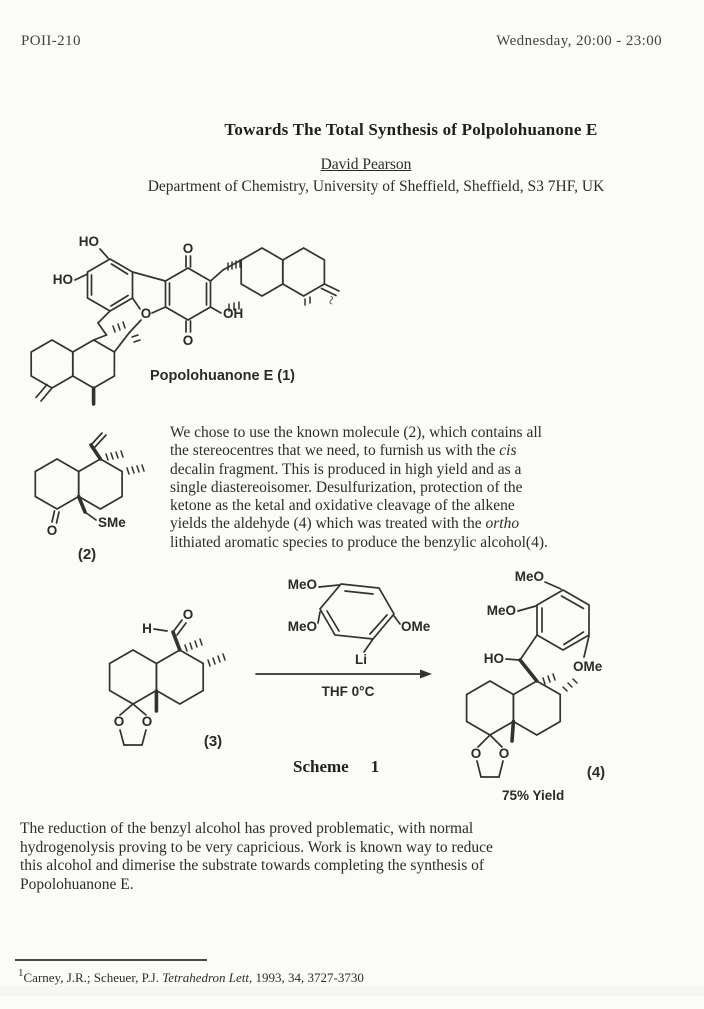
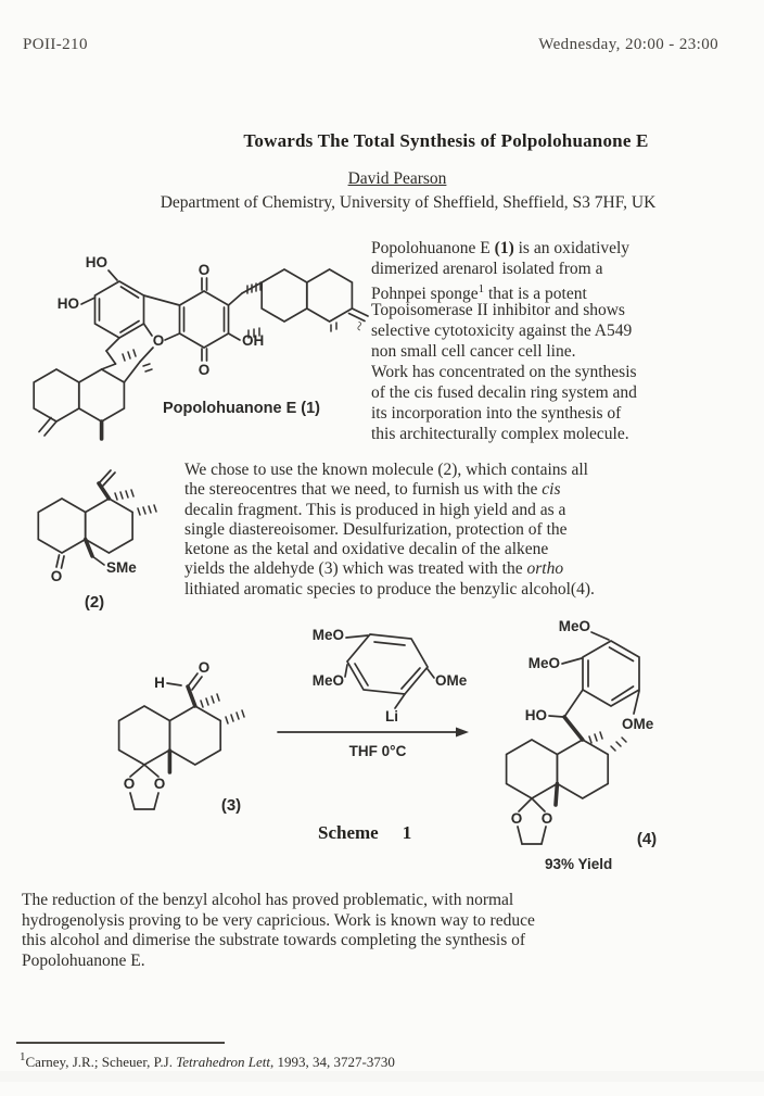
  POII-210
  Wednesday, 20:00 - 23:00
  Towards The Total Synthesis of Polpolohuanone E
  David Pearson
  Department of Chemistry, University of Sheffield, Sheffield, S3 7HF, UK
  HO
  HO
  O
  O
  O
  OH
  Popolohuanone E (1)
+ Popolohuanone E (1) is an oxidatively
+ dimerized arenarol isolated from a
+ Pohnpei sponge1 that is a potent
+ Topoisomerase II inhibitor and shows
+ selective cytotoxicity against the A549
+ non small cell cancer cell line.
+ Work has concentrated on the synthesis
+ of the cis fused decalin ring system and
+ its incorporation into the synthesis of
+ this architecturally complex molecule.
  O
  SMe
  (2)
  We chose to use the known molecule (2), which contains all
  the stereocentres that we need, to furnish us with the cis
  decalin fragment. This is produced in high yield and as a
  single diastereoisomer. Desulfurization, protection of the
- ketone as the ketal and oxidative cleavage of the alkene
+ ketone as the ketal and oxidative decalin of the alkene
- yields the aldehyde (4) which was treated with the ortho
+ yields the aldehyde (3) which was treated with the ortho
  lithiated aromatic species to produce the benzylic alcohol(4).
  H
  O
  O
  O
  (3)
  MeO
  MeO
  OMe
  Li
  THF 0°C
  MeO
  MeO
  HO
  OMe
  O
  O
  (4)
- 75% Yield
+ 93% Yield
  Scheme 1
  The reduction of the benzyl alcohol has proved problematic, with normal
  hydrogenolysis proving to be very capricious. Work is known way to reduce
  this alcohol and dimerise the substrate towards completing the synthesis of
  Popolohuanone E.
  1Carney, J.R.; Scheuer, P.J. Tetrahedron Lett, 1993, 34, 3727-3730
